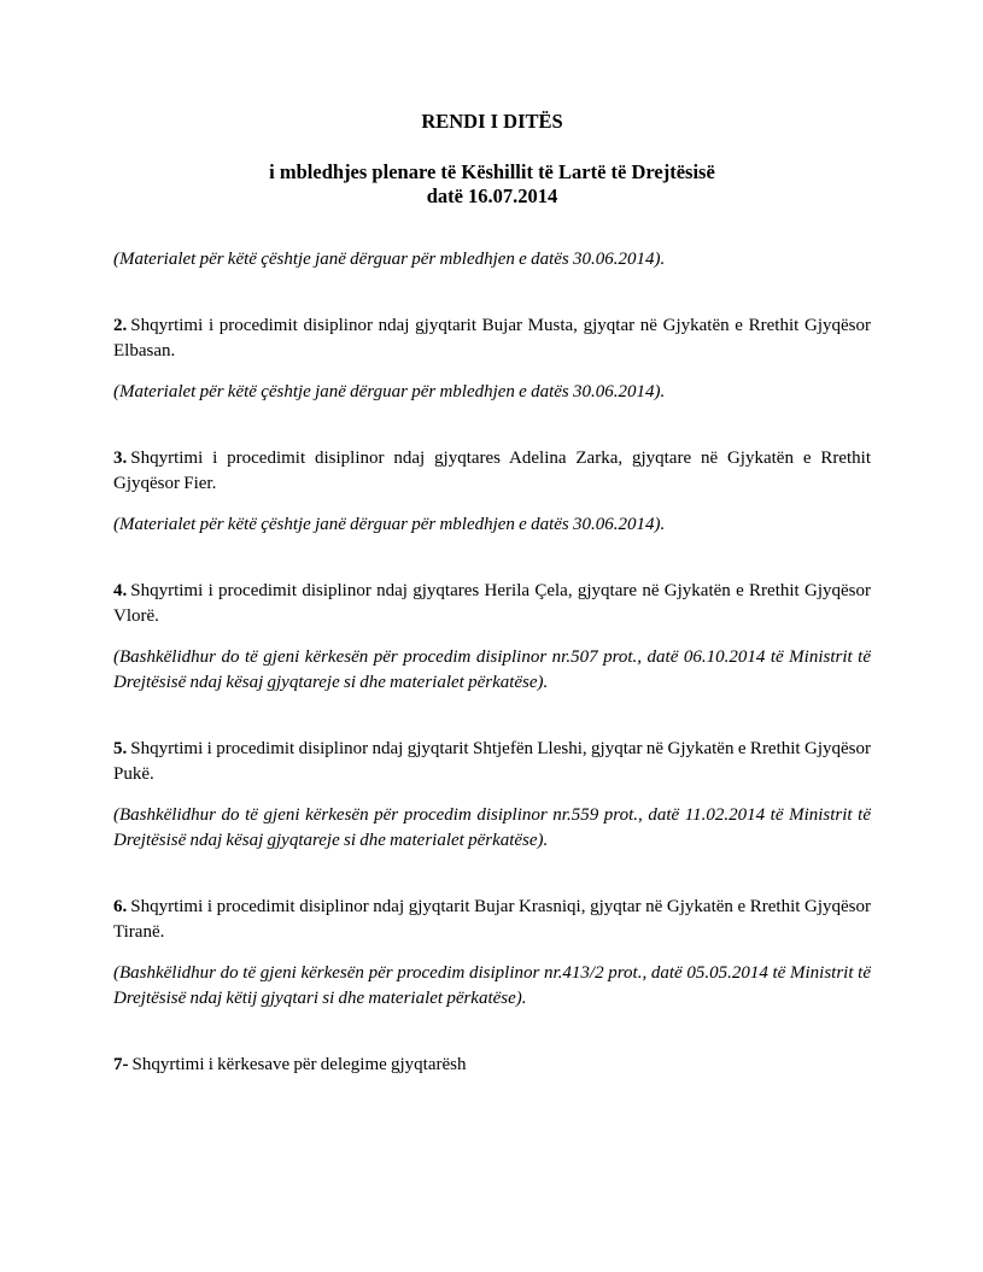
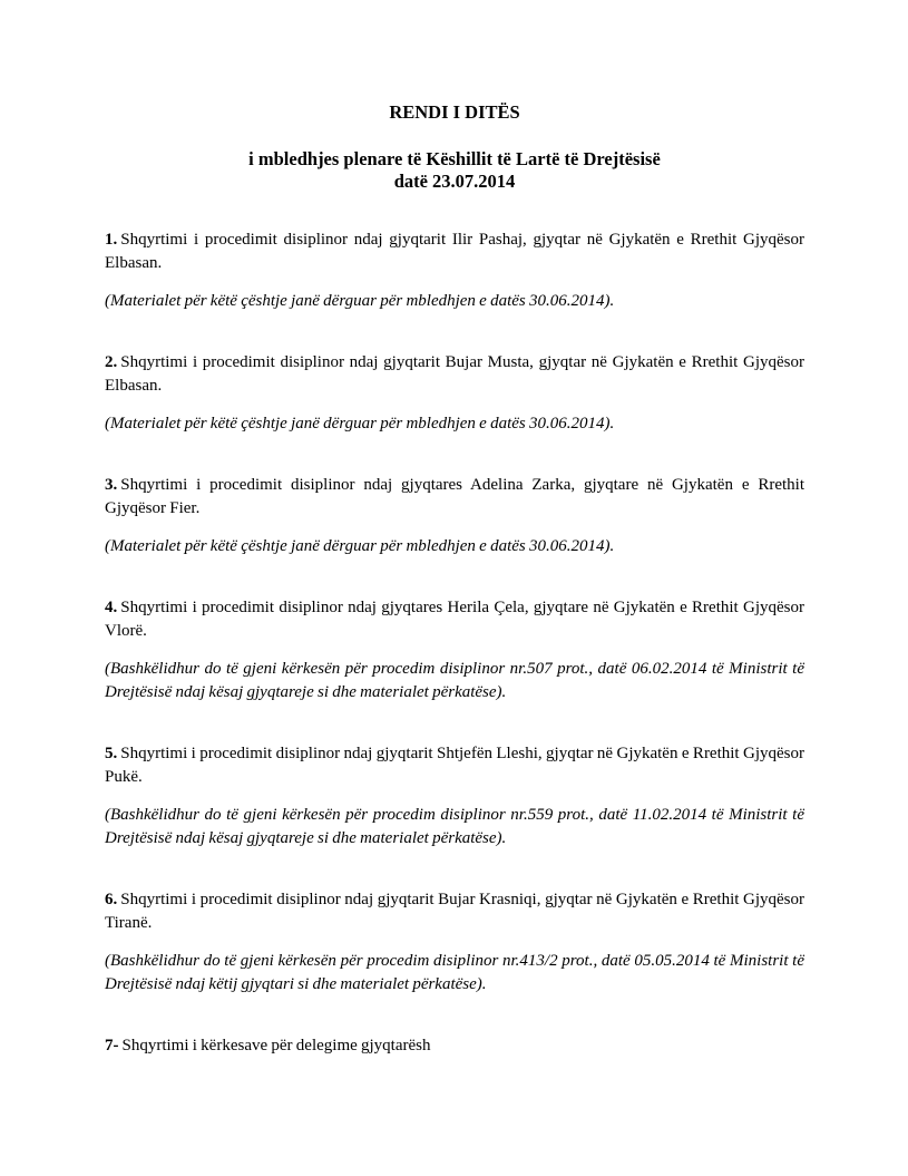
  RENDI I DITËS
  i mbledhjes plenare të Këshillit të Lartë të Drejtësisë
- datë 16.07.2014
+ datë 23.07.2014
+ 1. Shqyrtimi i procedimit disiplinor ndaj gjyqtarit Ilir Pashaj, gjyqtar në Gjykatën e Rrethit Gjyqësor Elbasan.
  (Materialet për këtë çështje janë dërguar për mbledhjen e datës 30.06.2014).
  2. Shqyrtimi i procedimit disiplinor ndaj gjyqtarit Bujar Musta, gjyqtar në Gjykatën e Rrethit Gjyqësor Elbasan.
  (Materialet për këtë çështje janë dërguar për mbledhjen e datës 30.06.2014).
  3. Shqyrtimi i procedimit disiplinor ndaj gjyqtares Adelina Zarka, gjyqtare në Gjykatën e Rrethit Gjyqësor Fier.
  (Materialet për këtë çështje janë dërguar për mbledhjen e datës 30.06.2014).
  4. Shqyrtimi i procedimit disiplinor ndaj gjyqtares Herila Çela, gjyqtare në Gjykatën e Rrethit Gjyqësor Vlorë.
- (Bashkëlidhur do të gjeni kërkesën për procedim disiplinor nr.507 prot., datë 06.10.2014 të Ministrit të Drejtësisë ndaj kësaj gjyqtareje si dhe materialet përkatëse).
+ (Bashkëlidhur do të gjeni kërkesën për procedim disiplinor nr.507 prot., datë 06.02.2014 të Ministrit të Drejtësisë ndaj kësaj gjyqtareje si dhe materialet përkatëse).
  5. Shqyrtimi i procedimit disiplinor ndaj gjyqtarit Shtjefën Lleshi, gjyqtar në Gjykatën e Rrethit Gjyqësor Pukë.
  (Bashkëlidhur do të gjeni kërkesën për procedim disiplinor nr.559 prot., datë 11.02.2014 të Ministrit të Drejtësisë ndaj kësaj gjyqtareje si dhe materialet përkatëse).
  6. Shqyrtimi i procedimit disiplinor ndaj gjyqtarit Bujar Krasniqi, gjyqtar në Gjykatën e Rrethit Gjyqësor Tiranë.
  (Bashkëlidhur do të gjeni kërkesën për procedim disiplinor nr.413/2 prot., datë 05.05.2014 të Ministrit të Drejtësisë ndaj këtij gjyqtari si dhe materialet përkatëse).
  7- Shqyrtimi i kërkesave për delegime gjyqtarësh
